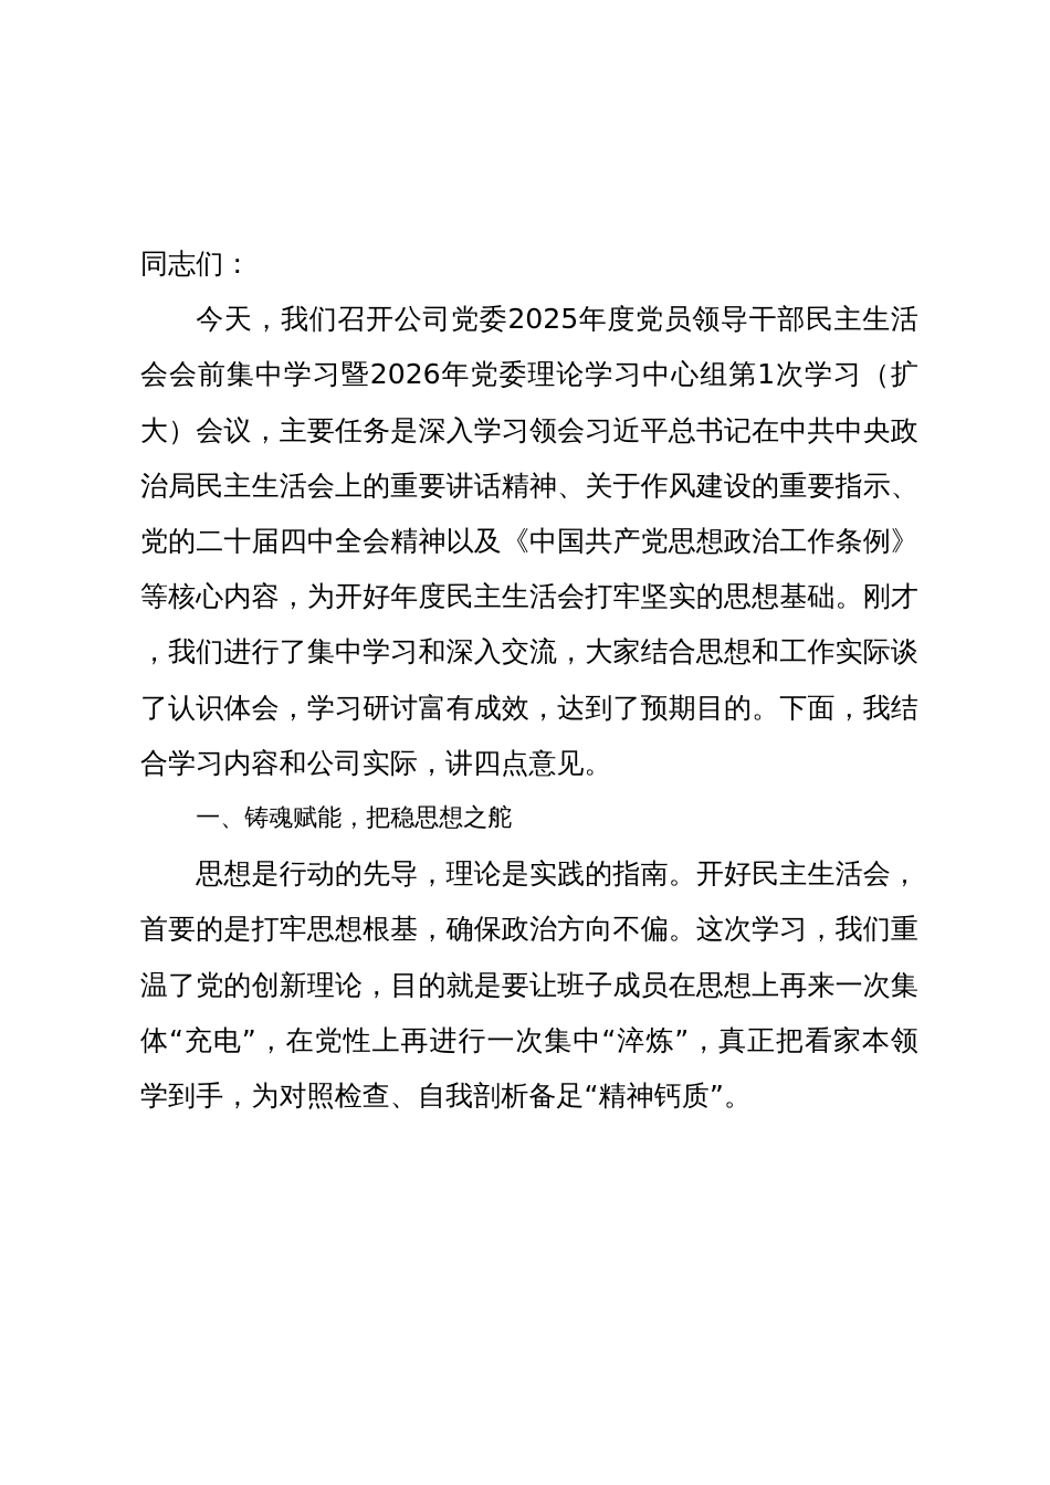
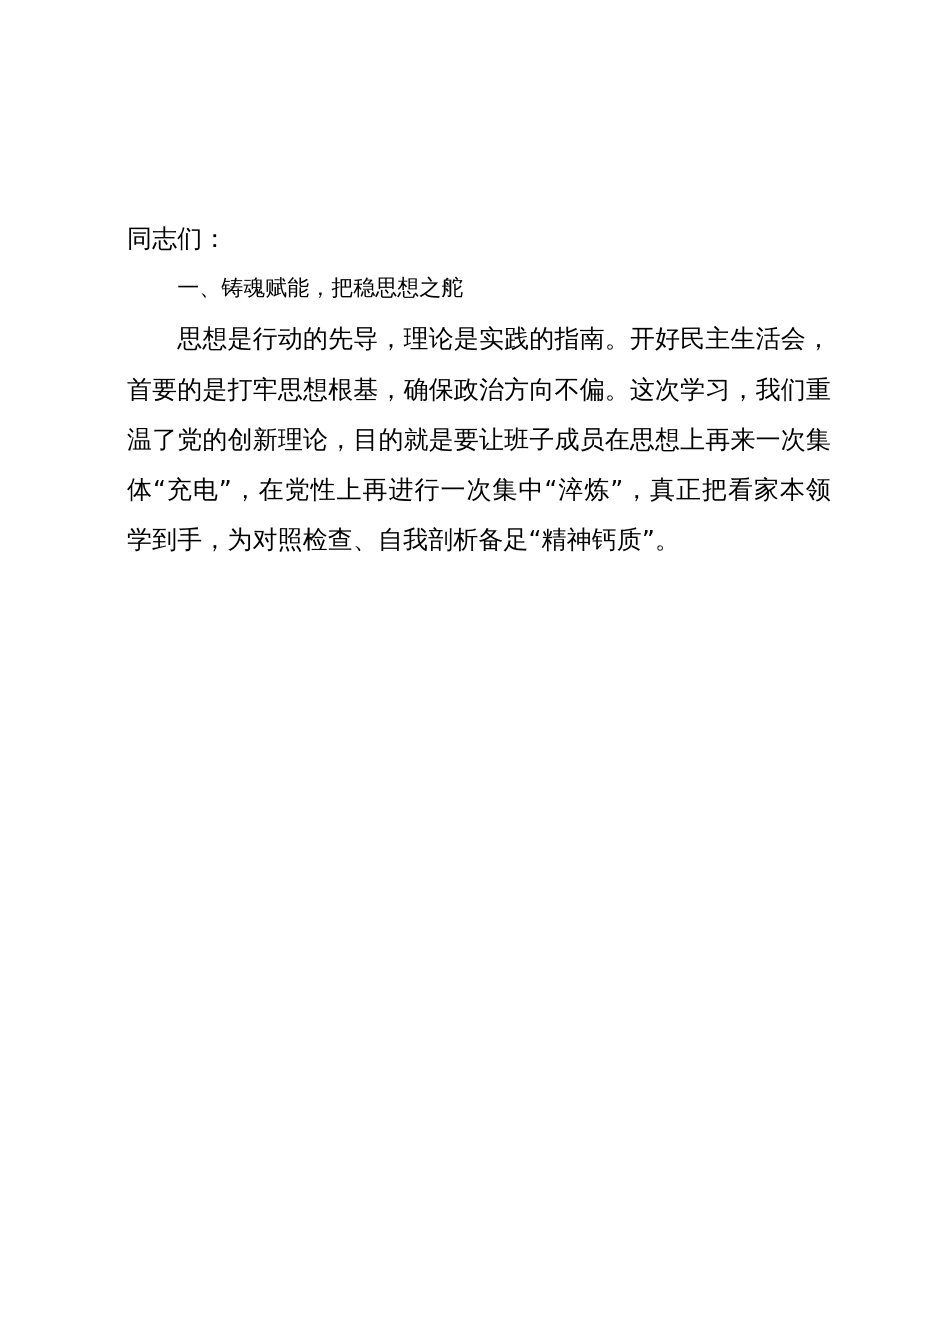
  同志们：
- 今天，我们召开公司党委2025年度党员领导干部民主生活会会前集中学习暨2026年党委理论学习中心组第1次学习（扩大）会议，主要任务是深入学习领会习近平总书记在中共中央政治局民主生活会上的重要讲话精神、关于作风建设的重要指示、党的二十届四中全会精神以及《中国共产党思想政治工作条例》等核心内容，为开好年度民主生活会打牢坚实的思想基础。刚才，我们进行了集中学习和深入交流，大家结合思想和工作实际谈了认识体会，学习研讨富有成效，达到了预期目的。下面，我结合学习内容和公司实际，讲四点意见。
  一、铸魂赋能，把稳思想之舵
  思想是行动的先导，理论是实践的指南。开好民主生活会，首要的是打牢思想根基，确保政治方向不偏。这次学习，我们重温了党的创新理论，目的就是要让班子成员在思想上再来一次集体“充电”，在党性上再进行一次集中“淬炼”，真正把看家本领学到手，为对照检查、自我剖析备足“精神钙质”。
